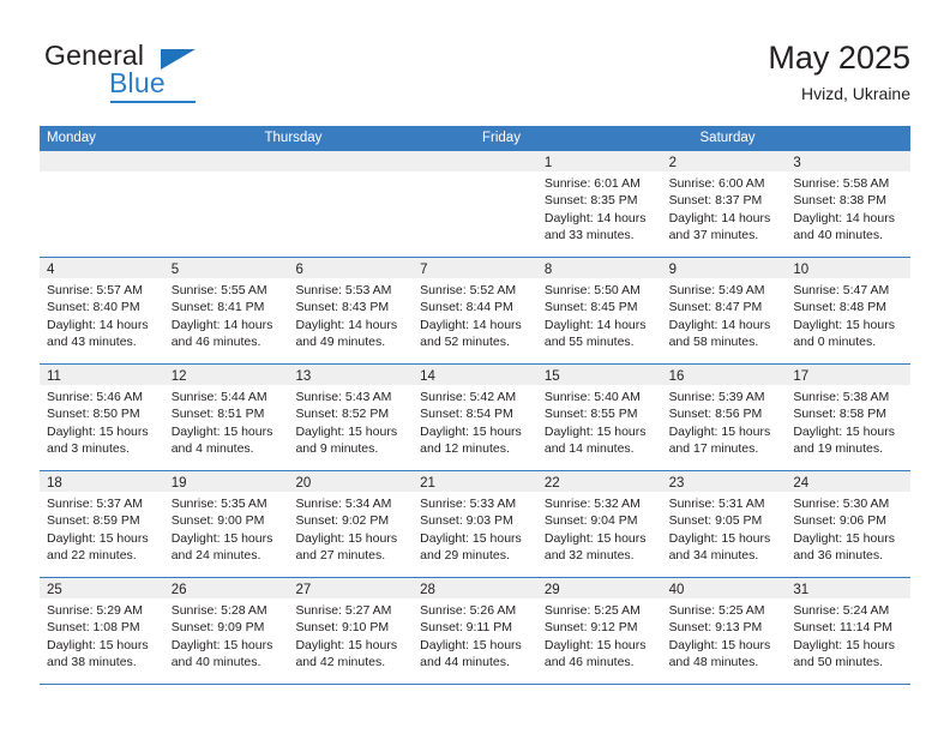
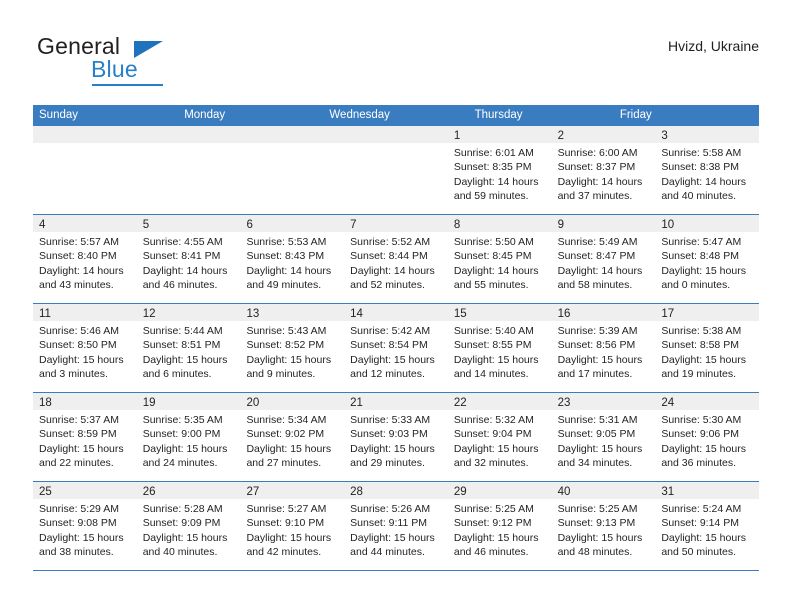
  General
  Blue
- May 2025
  Hvizd, Ukraine
+ Sunday
  Monday
+ Wednesday
  Thursday
  Friday
- Saturday
  1
  Sunrise: 6:01 AM
  Sunset: 8:35 PM
  Daylight: 14 hours
- and 33 minutes.
+ and 59 minutes.
  2
  Sunrise: 6:00 AM
  Sunset: 8:37 PM
  Daylight: 14 hours
  and 37 minutes.
  3
  Sunrise: 5:58 AM
  Sunset: 8:38 PM
  Daylight: 14 hours
  and 40 minutes.
  4
  Sunrise: 5:57 AM
  Sunset: 8:40 PM
  Daylight: 14 hours
  and 43 minutes.
  5
- Sunrise: 5:55 AM
+ Sunrise: 4:55 AM
  Sunset: 8:41 PM
  Daylight: 14 hours
  and 46 minutes.
  6
  Sunrise: 5:53 AM
  Sunset: 8:43 PM
  Daylight: 14 hours
  and 49 minutes.
  7
  Sunrise: 5:52 AM
  Sunset: 8:44 PM
  Daylight: 14 hours
  and 52 minutes.
  8
  Sunrise: 5:50 AM
  Sunset: 8:45 PM
  Daylight: 14 hours
  and 55 minutes.
  9
  Sunrise: 5:49 AM
  Sunset: 8:47 PM
  Daylight: 14 hours
  and 58 minutes.
  10
  Sunrise: 5:47 AM
  Sunset: 8:48 PM
  Daylight: 15 hours
  and 0 minutes.
  11
  Sunrise: 5:46 AM
  Sunset: 8:50 PM
  Daylight: 15 hours
  and 3 minutes.
  12
  Sunrise: 5:44 AM
  Sunset: 8:51 PM
  Daylight: 15 hours
- and 4 minutes.
+ and 6 minutes.
  13
  Sunrise: 5:43 AM
  Sunset: 8:52 PM
  Daylight: 15 hours
  and 9 minutes.
  14
  Sunrise: 5:42 AM
  Sunset: 8:54 PM
  Daylight: 15 hours
  and 12 minutes.
  15
  Sunrise: 5:40 AM
  Sunset: 8:55 PM
  Daylight: 15 hours
  and 14 minutes.
  16
  Sunrise: 5:39 AM
  Sunset: 8:56 PM
  Daylight: 15 hours
  and 17 minutes.
  17
  Sunrise: 5:38 AM
  Sunset: 8:58 PM
  Daylight: 15 hours
  and 19 minutes.
  18
  Sunrise: 5:37 AM
  Sunset: 8:59 PM
  Daylight: 15 hours
  and 22 minutes.
  19
  Sunrise: 5:35 AM
  Sunset: 9:00 PM
  Daylight: 15 hours
  and 24 minutes.
  20
  Sunrise: 5:34 AM
  Sunset: 9:02 PM
  Daylight: 15 hours
  and 27 minutes.
  21
  Sunrise: 5:33 AM
  Sunset: 9:03 PM
  Daylight: 15 hours
  and 29 minutes.
  22
  Sunrise: 5:32 AM
  Sunset: 9:04 PM
  Daylight: 15 hours
  and 32 minutes.
  23
  Sunrise: 5:31 AM
  Sunset: 9:05 PM
  Daylight: 15 hours
  and 34 minutes.
  24
  Sunrise: 5:30 AM
  Sunset: 9:06 PM
  Daylight: 15 hours
  and 36 minutes.
  25
  Sunrise: 5:29 AM
- Sunset: 1:08 PM
+ Sunset: 9:08 PM
  Daylight: 15 hours
  and 38 minutes.
  26
  Sunrise: 5:28 AM
  Sunset: 9:09 PM
  Daylight: 15 hours
  and 40 minutes.
  27
  Sunrise: 5:27 AM
  Sunset: 9:10 PM
  Daylight: 15 hours
  and 42 minutes.
  28
  Sunrise: 5:26 AM
  Sunset: 9:11 PM
  Daylight: 15 hours
  and 44 minutes.
  29
  Sunrise: 5:25 AM
  Sunset: 9:12 PM
  Daylight: 15 hours
  and 46 minutes.
  40
  Sunrise: 5:25 AM
  Sunset: 9:13 PM
  Daylight: 15 hours
  and 48 minutes.
  31
  Sunrise: 5:24 AM
- Sunset: 11:14 PM
+ Sunset: 9:14 PM
  Daylight: 15 hours
  and 50 minutes.
